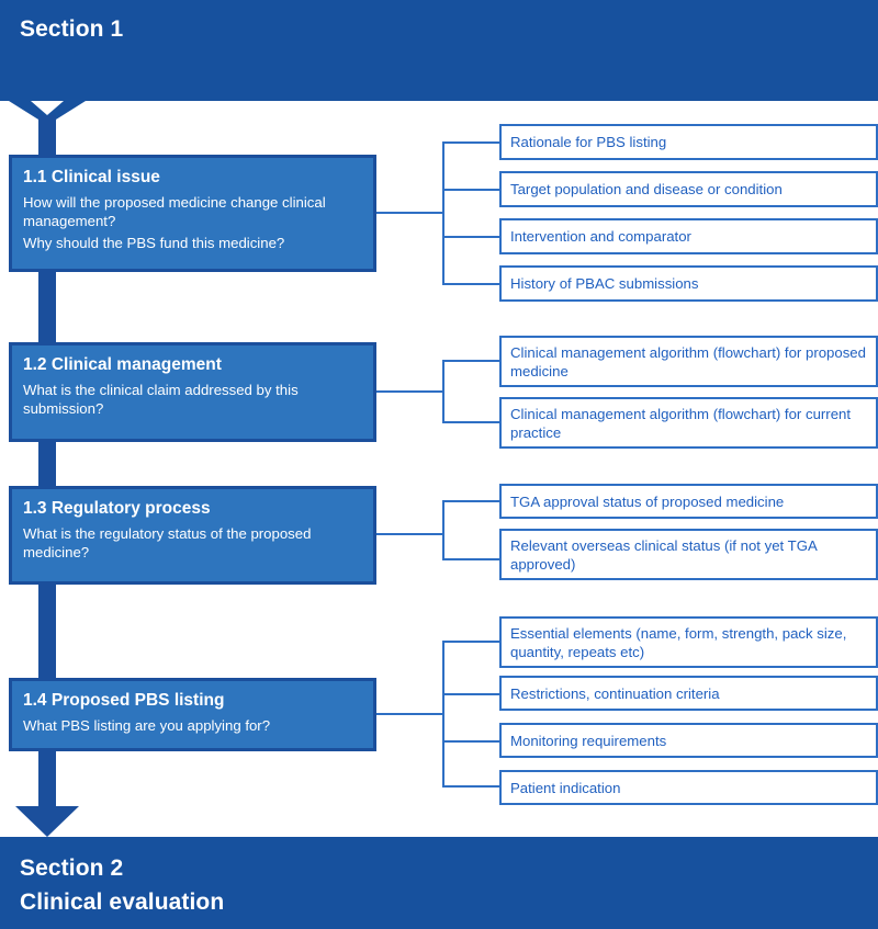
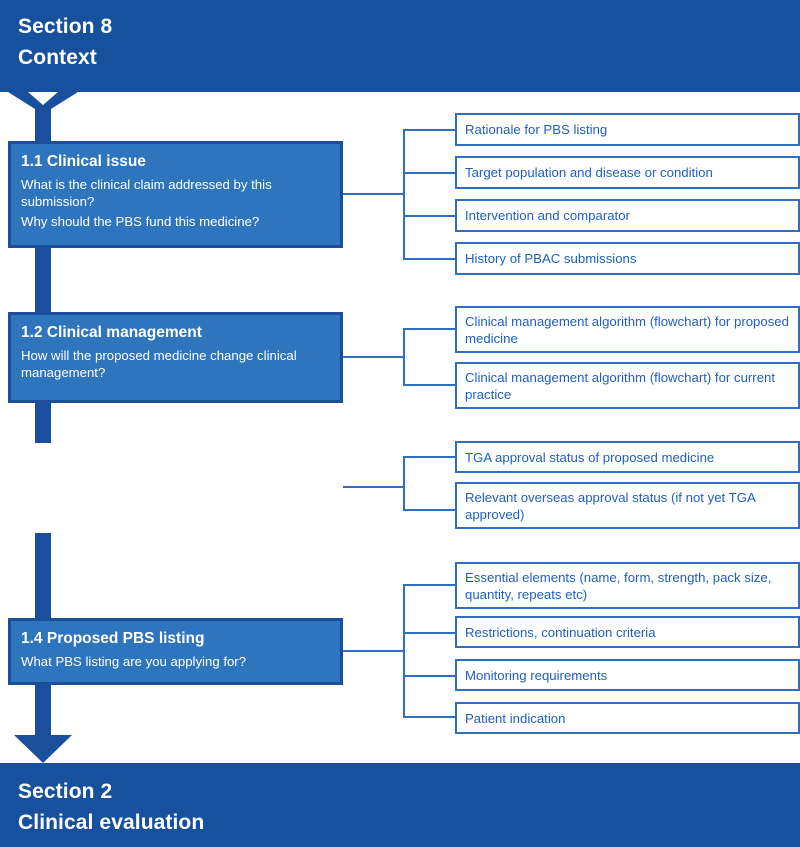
- Section 1
+ Section 8
+ Context
  1.1 Clinical issue
- How will the proposed medicine change clinical management?
+ What is the clinical claim addressed by this submission?
  Why should the PBS fund this medicine?
  Rationale for PBS listing
  Target population and disease or condition
  Intervention and comparator
  History of PBAC submissions
  1.2 Clinical management
- What is the clinical claim addressed by this submission?
+ How will the proposed medicine change clinical management?
  Clinical management algorithm (flowchart) for proposed medicine
  Clinical management algorithm (flowchart) for current practice
- 1.3 Regulatory process
- What is the regulatory status of the proposed medicine?
  TGA approval status of proposed medicine
- Relevant overseas clinical status (if not yet TGA approved)
+ Relevant overseas approval status (if not yet TGA approved)
  1.4 Proposed PBS listing
  What PBS listing are you applying for?
  Essential elements (name, form, strength, pack size, quantity, repeats etc)
  Restrictions, continuation criteria
  Monitoring requirements
  Patient indication
  Section 2
  Clinical evaluation
